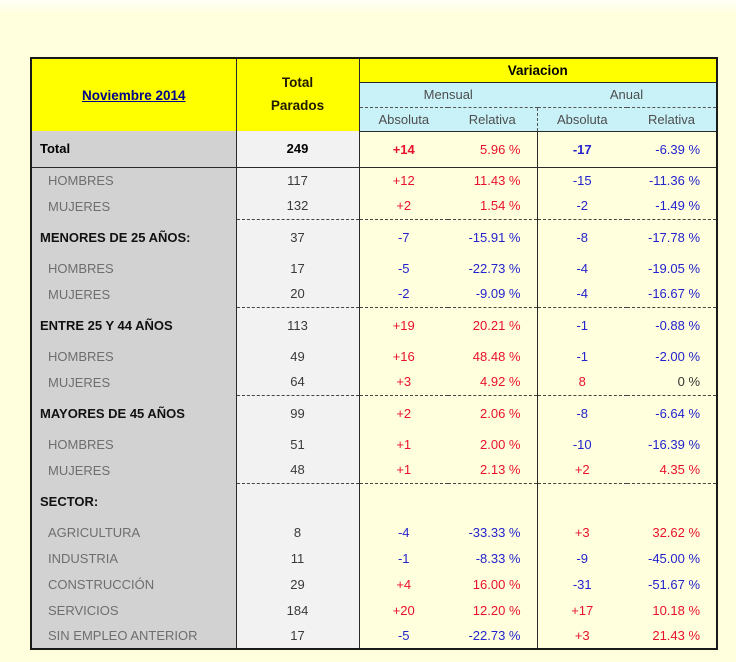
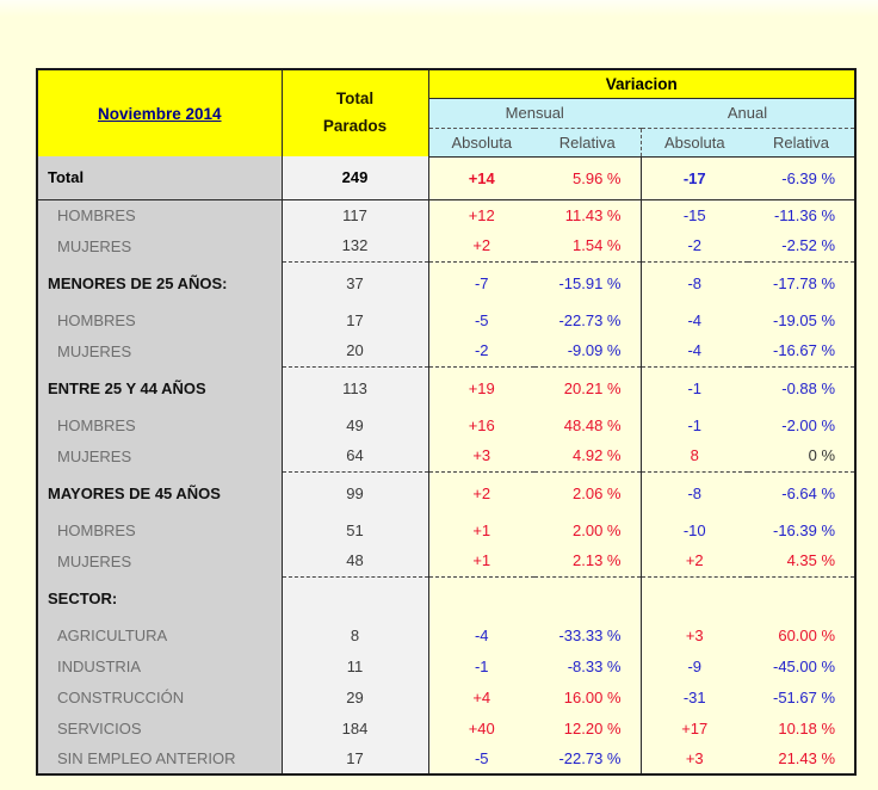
  Noviembre 2014	Total Parados	Variacion
  Mensual	Anual
  Absoluta	Relativa	Absoluta	Relativa
  Total	249	+14	5.96 %	-17	-6.39 %
  HOMBRES	117	+12	11.43 %	-15	-11.36 %
- MUJERES	132	+2	1.54 %	-2	-1.49 %
+ MUJERES	132	+2	1.54 %	-2	-2.52 %
  MENORES DE 25 AÑOS:	37	-7	-15.91 %	-8	-17.78 %
  HOMBRES	17	-5	-22.73 %	-4	-19.05 %
  MUJERES	20	-2	-9.09 %	-4	-16.67 %
  ENTRE 25 Y 44 AÑOS	113	+19	20.21 %	-1	-0.88 %
  HOMBRES	49	+16	48.48 %	-1	-2.00 %
  MUJERES	64	+3	4.92 %	8	0 %
  MAYORES DE 45 AÑOS	99	+2	2.06 %	-8	-6.64 %
  HOMBRES	51	+1	2.00 %	-10	-16.39 %
  MUJERES	48	+1	2.13 %	+2	4.35 %
  SECTOR:
- AGRICULTURA	8	-4	-33.33 %	+3	32.62 %
+ AGRICULTURA	8	-4	-33.33 %	+3	60.00 %
  INDUSTRIA	11	-1	-8.33 %	-9	-45.00 %
  CONSTRUCCIÓN	29	+4	16.00 %	-31	-51.67 %
- SERVICIOS	184	+20	12.20 %	+17	10.18 %
+ SERVICIOS	184	+40	12.20 %	+17	10.18 %
  SIN EMPLEO ANTERIOR	17	-5	-22.73 %	+3	21.43 %
